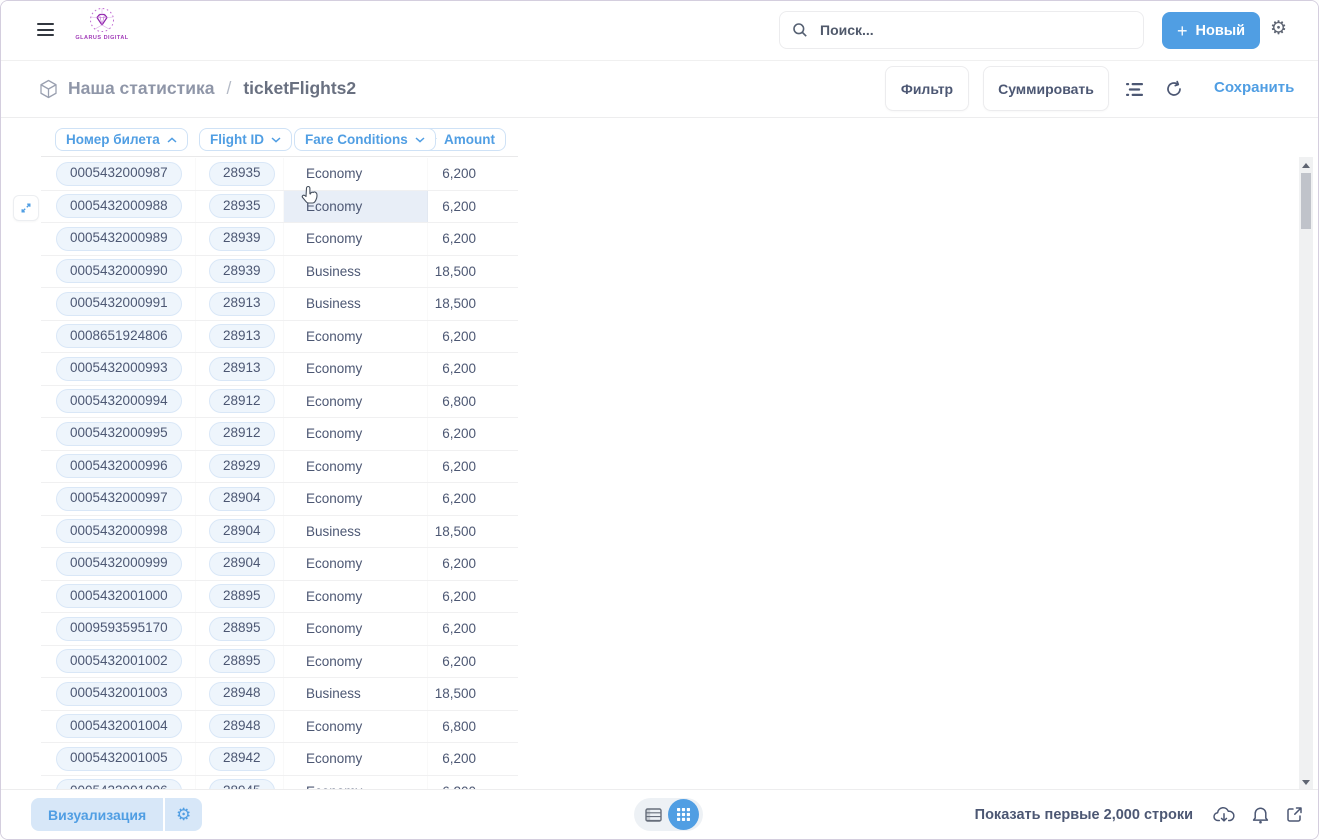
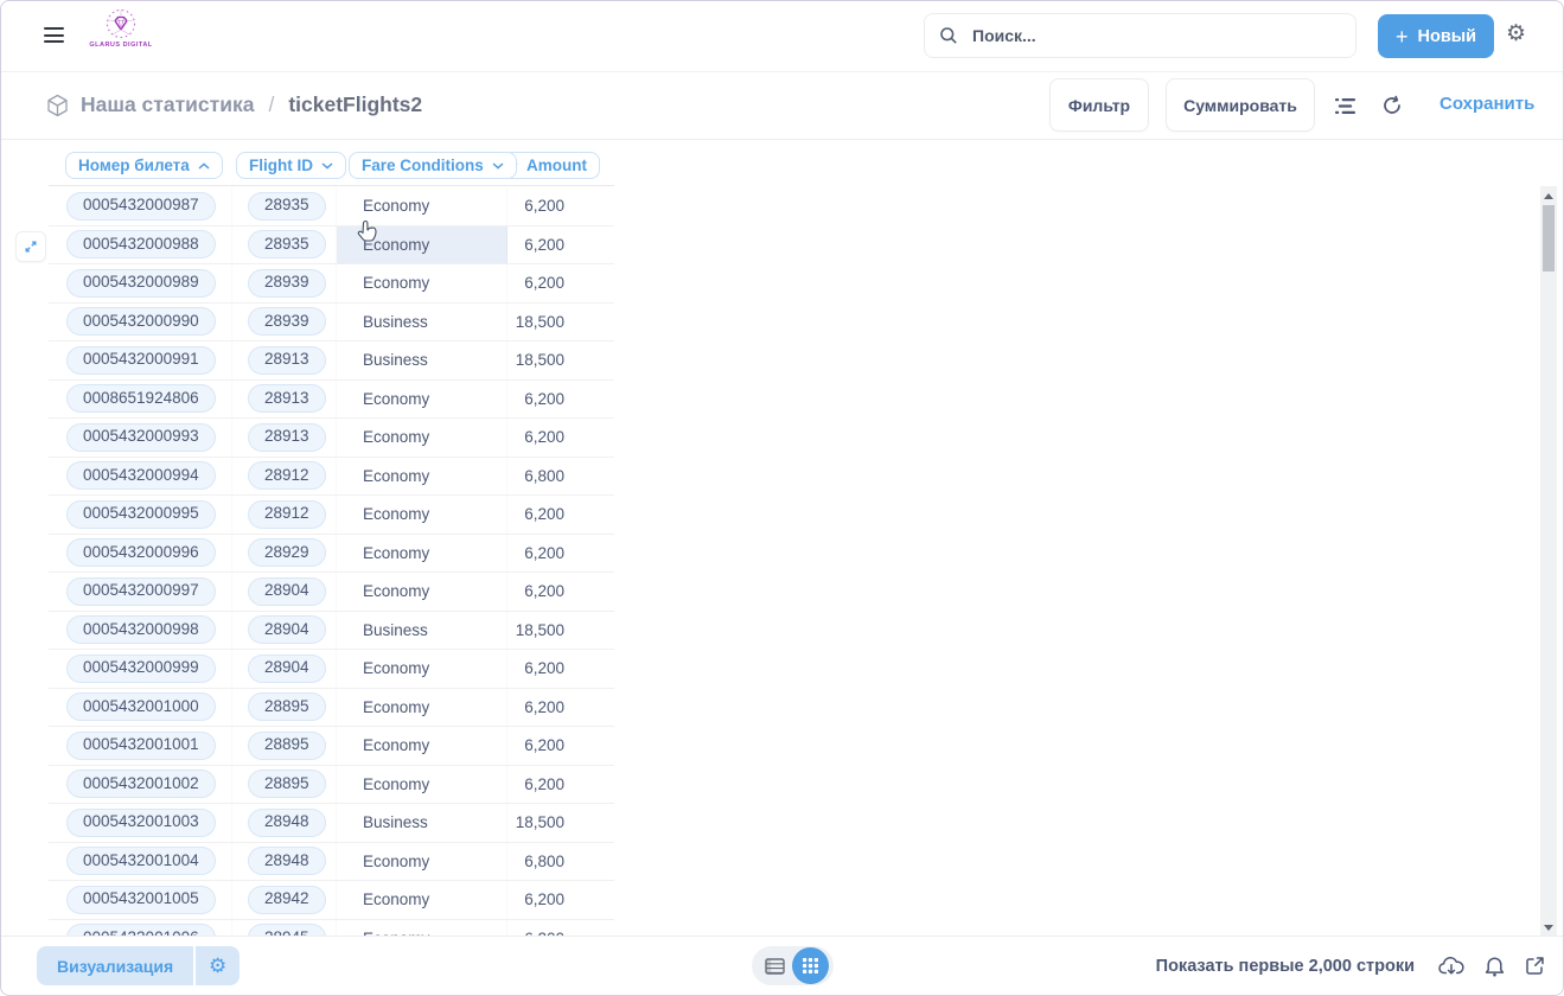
  Поиск...
  +
  Новый
  ⚙
  Наша статистика
  /
  ticketFlights2
  Фильтр
  Суммировать
  Сохранить
  Номер билета
  Flight ID
  Fare Conditions
  Amount
  0005432000987
  28935
  Economy
  6,200
  0005432000988
  28935
  Economy
  6,200
  0005432000989
  28939
  Economy
  6,200
  0005432000990
  28939
  Business
  18,500
  0005432000991
  28913
  Business
  18,500
  0008651924806
  28913
  Economy
  6,200
  0005432000993
  28913
  Economy
  6,200
  0005432000994
  28912
  Economy
  6,800
  0005432000995
  28912
  Economy
  6,200
  0005432000996
  28929
  Economy
  6,200
  0005432000997
  28904
  Economy
  6,200
  0005432000998
  28904
  Business
  18,500
  0005432000999
  28904
  Economy
  6,200
  0005432001000
  28895
  Economy
  6,200
- 0009593595170
+ 0005432001001
  28895
  Economy
  6,200
  0005432001002
  28895
  Economy
  6,200
  0005432001003
  28948
  Business
  18,500
  0005432001004
  28948
  Economy
  6,800
  0005432001005
  28942
  Economy
  6,200
  Визуализация
  ⚙
  Показать первые 2,000 строки
